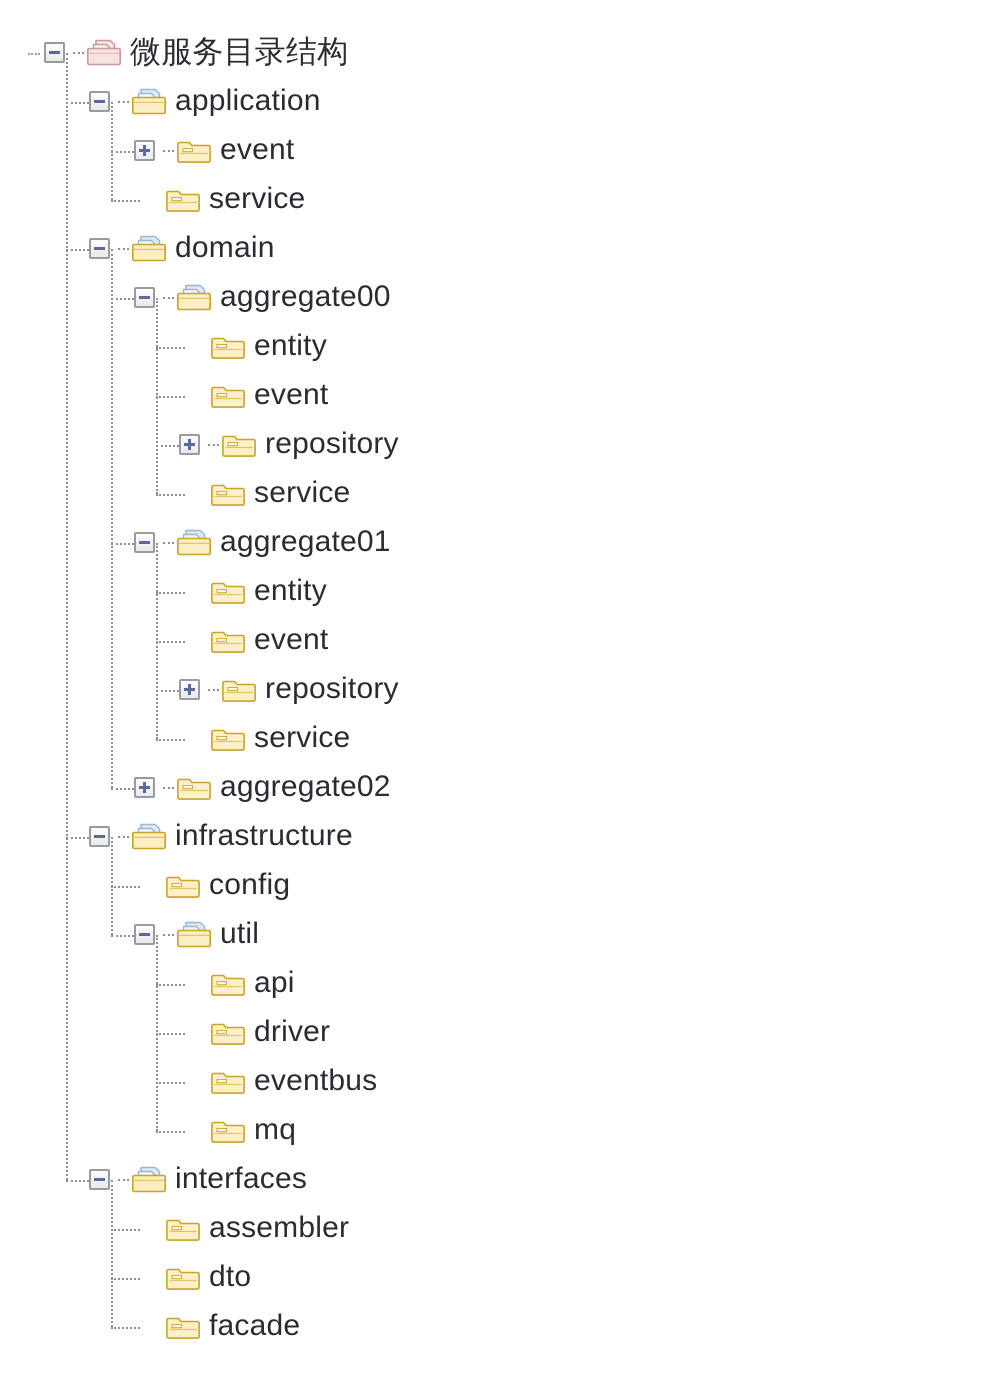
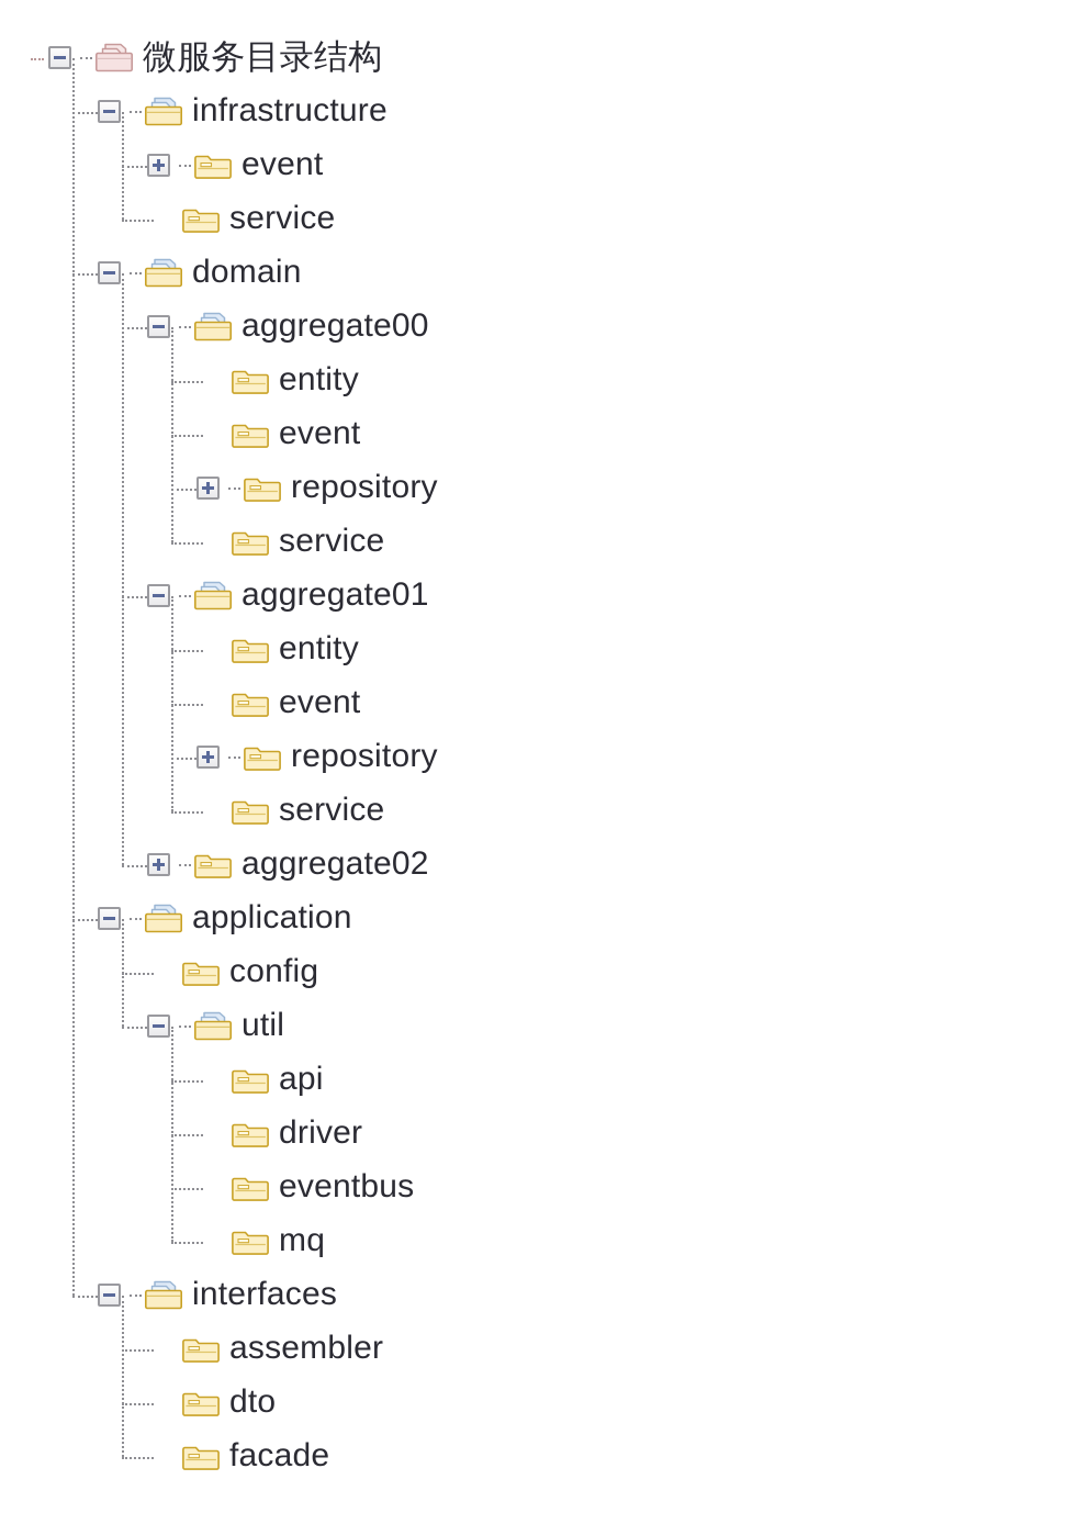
  微服务目录结构
- application
+ infrastructure
  event
  service
  domain
  aggregate00
  entity
  event
  repository
  service
  aggregate01
  entity
  event
  repository
  service
  aggregate02
- infrastructure
+ application
  config
  util
  api
  driver
  eventbus
  mq
  interfaces
  assembler
  dto
  facade
